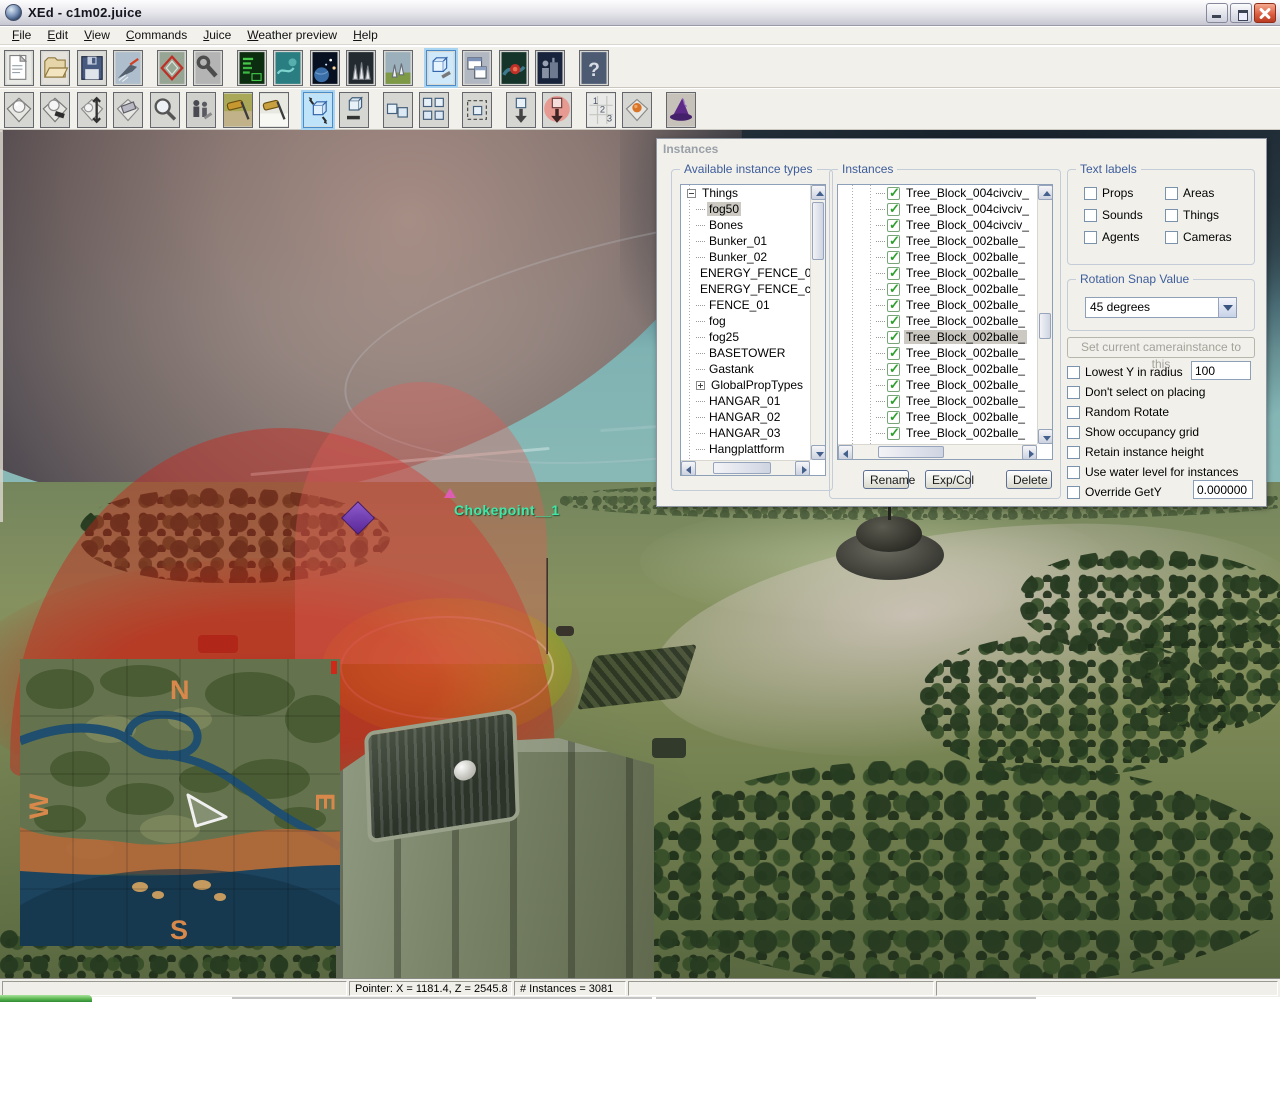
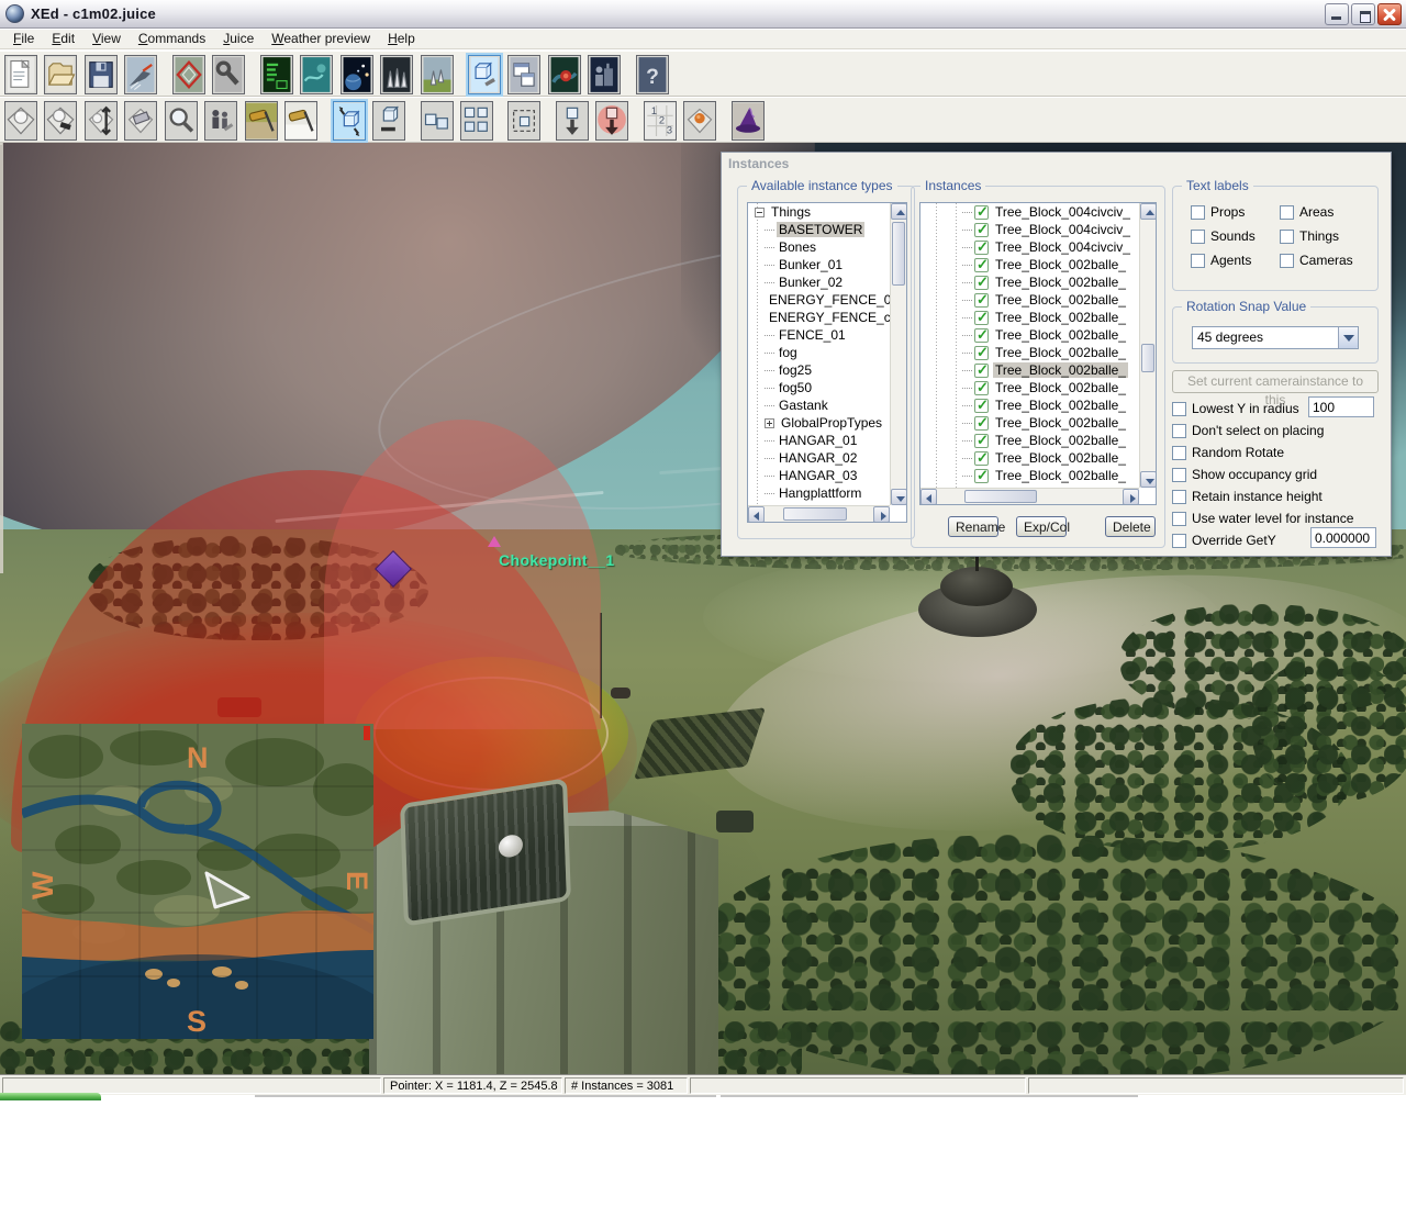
  XEd - c1m02.juice
  File
  Edit
  View
  Commands
  Juice
  Weather preview
  Help
  ?
  1
  2
  3
  Chokepoint__1
  N
  S
  Instances
  Available instance types
  Things
- fog50
+ BASETOWER
  Bones
  Bunker_01
  Bunker_02
  ENERGY_FENCE_0
  ENERGY_FENCE_c
  FENCE_01
  fog
  fog25
- BASETOWER
+ fog50
  Gastank
  GlobalPropTypes
  HANGAR_01
  HANGAR_02
  HANGAR_03
  Hangplattform
  Instances
  Tree_Block_004civciv_
  Tree_Block_004civciv_
  Tree_Block_004civciv_
  Tree_Block_002balle_
  Tree_Block_002balle_
  Tree_Block_002balle_
  Tree_Block_002balle_
  Tree_Block_002balle_
  Tree_Block_002balle_
  Tree_Block_002balle_
  Tree_Block_002balle_
  Tree_Block_002balle_
  Tree_Block_002balle_
  Tree_Block_002balle_
  Tree_Block_002balle_
  Tree_Block_002balle_
  Rename
  Exp/Col
  Delete
  Text labels
  Props
  Areas
  Sounds
  Things
  Agents
  Cameras
  Rotation Snap Value
  45 degrees
  Set current camerainstance to this
  Lowest Y in radius
  100
  Don't select on placing
  Random Rotate
  Show occupancy grid
  Retain instance height
- Use water level for instances
+ Use water level for instance
  Override GetY
  0.000000
  Pointer: X = 1181.4, Z = 2545.8
  # Instances = 3081
